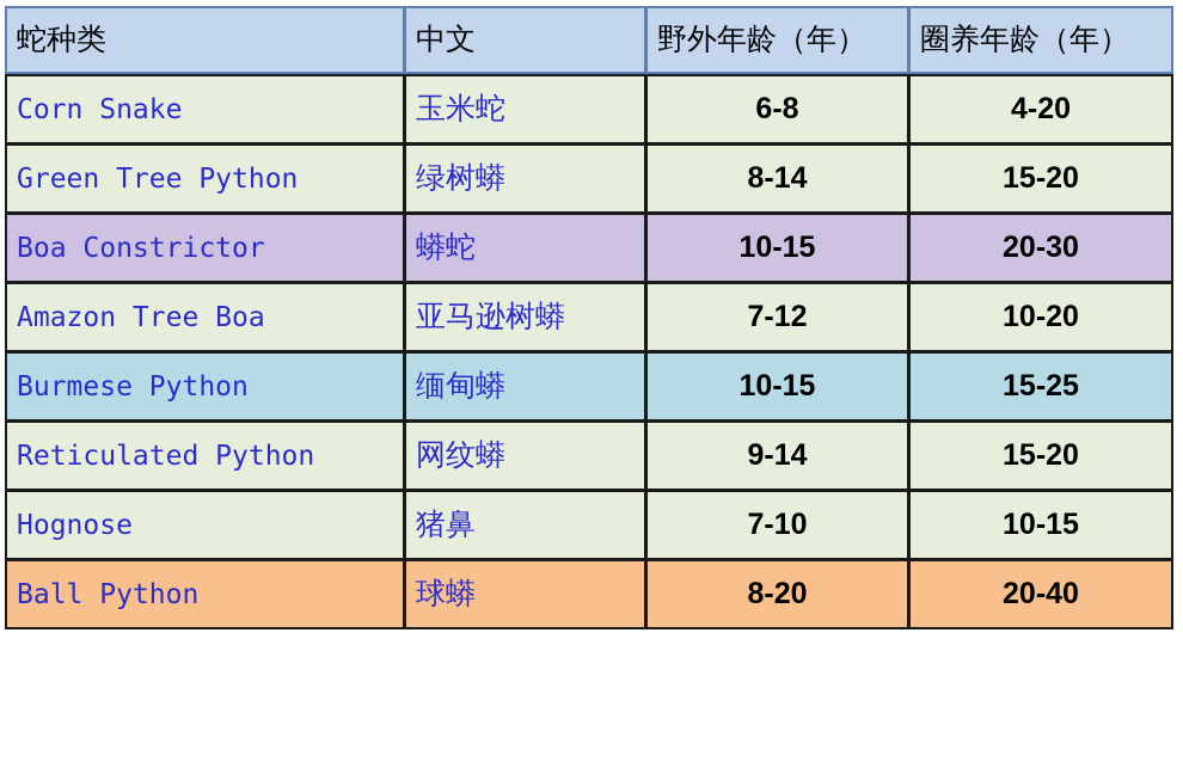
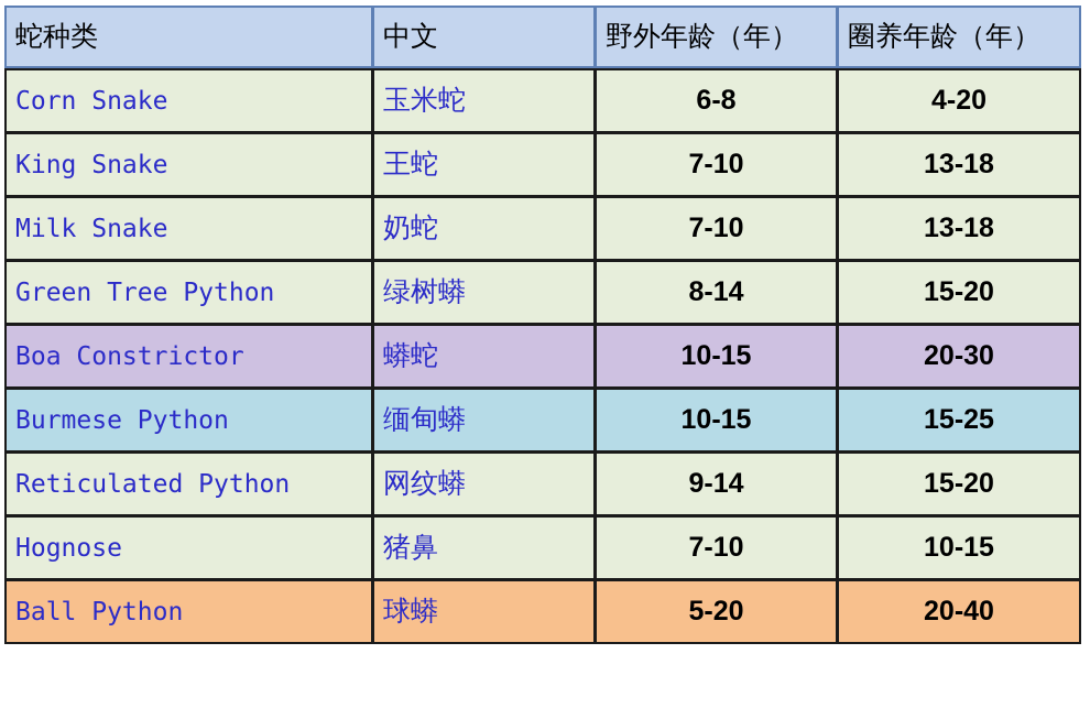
  蛇种类	中文	野外年龄（年）	圈养年龄（年）
  Corn Snake	玉米蛇	6-8	4-20
+ King Snake	王蛇	7-10	13-18
+ Milk Snake	奶蛇	7-10	13-18
  Green Tree Python	绿树蟒	8-14	15-20
  Boa Constrictor	蟒蛇	10-15	20-30
- Amazon Tree Boa	亚马逊树蟒	7-12	10-20
  Burmese Python	缅甸蟒	10-15	15-25
  Reticulated Python	网纹蟒	9-14	15-20
  Hognose	猪鼻	7-10	10-15
- Ball Python	球蟒	8-20	20-40
+ Ball Python	球蟒	5-20	20-40
